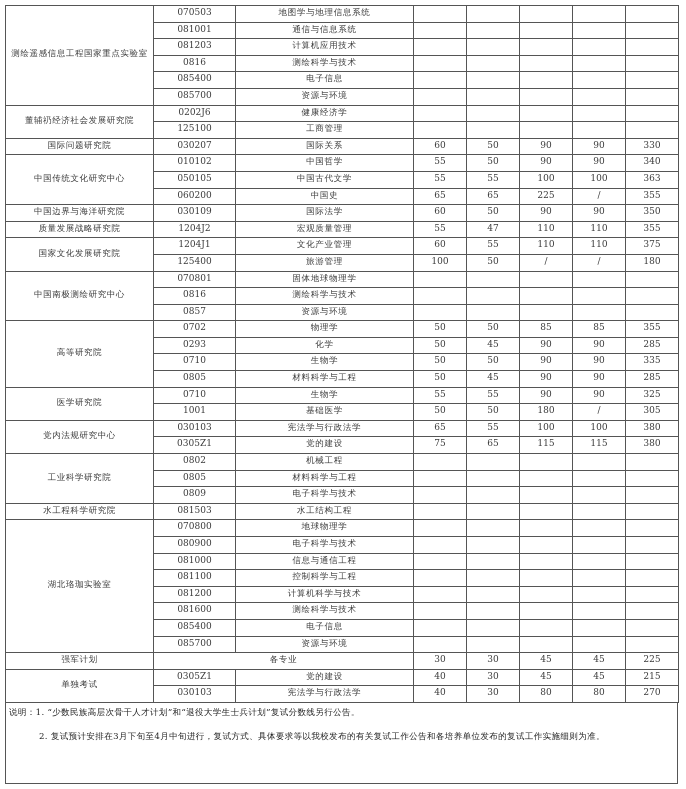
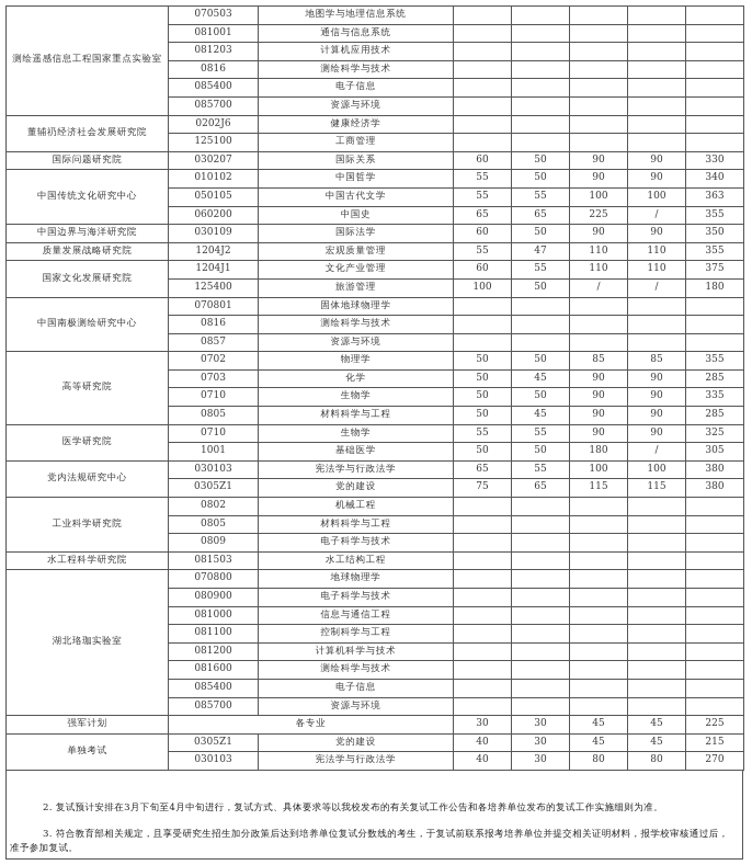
  测绘遥感信息工程国家重点实验室	070503	地图学与地理信息系统
  081001	通信与信息系统
  081203	计算机应用技术
  0816	测绘科学与技术
  085400	电子信息
  085700	资源与环境
  董辅礽经济社会发展研究院	0202J6	健康经济学
  125100	工商管理
  国际问题研究院	030207	国际关系	60	50	90	90	330
  中国传统文化研究中心	010102	中国哲学	55	50	90	90	340
  050105	中国古代文学	55	55	100	100	363
  060200	中国史	65	65	225	/	355
  中国边界与海洋研究院	030109	国际法学	60	50	90	90	350
  质量发展战略研究院	1204J2	宏观质量管理	55	47	110	110	355
  国家文化发展研究院	1204J1	文化产业管理	60	55	110	110	375
  125400	旅游管理	100	50	/	/	180
  中国南极测绘研究中心	070801	固体地球物理学
  0816	测绘科学与技术
  0857	资源与环境
  高等研究院	0702	物理学	50	50	85	85	355
- 0293	化学	50	45	90	90	285
+ 0703	化学	50	45	90	90	285
  0710	生物学	50	50	90	90	335
  0805	材料科学与工程	50	45	90	90	285
  医学研究院	0710	生物学	55	55	90	90	325
  1001	基础医学	50	50	180	/	305
  党内法规研究中心	030103	宪法学与行政法学	65	55	100	100	380
  0305Z1	党的建设	75	65	115	115	380
  工业科学研究院	0802	机械工程
  0805	材料科学与工程
  0809	电子科学与技术
  水工程科学研究院	081503	水工结构工程
  湖北珞珈实验室	070800	地球物理学
  080900	电子科学与技术
  081000	信息与通信工程
  081100	控制科学与工程
  081200	计算机科学与技术
  081600	测绘科学与技术
  085400	电子信息
  085700	资源与环境
  强军计划	各专业	30	30	45	45	225
  单独考试	0305Z1	党的建设	40	30	45	45	215
  030103	宪法学与行政法学	40	30	80	80	270
- 说明：1. “少数民族高层次骨干人才计划”和“退役大学生士兵计划”复试分数线另行公告。
  2. 复试预计安排在3月下旬至4月中旬进行，复试方式、具体要求等以我校发布的有关复试工作公告和各培养单位发布的复试工作实施细则为准。
+ 3. 符合教育部相关规定，且享受研究生招生加分政策后达到培养单位复试分数线的考生，于复试前联系报考培养单位并提交相关证明材料，报学校审核通过后，准予参加复试。
